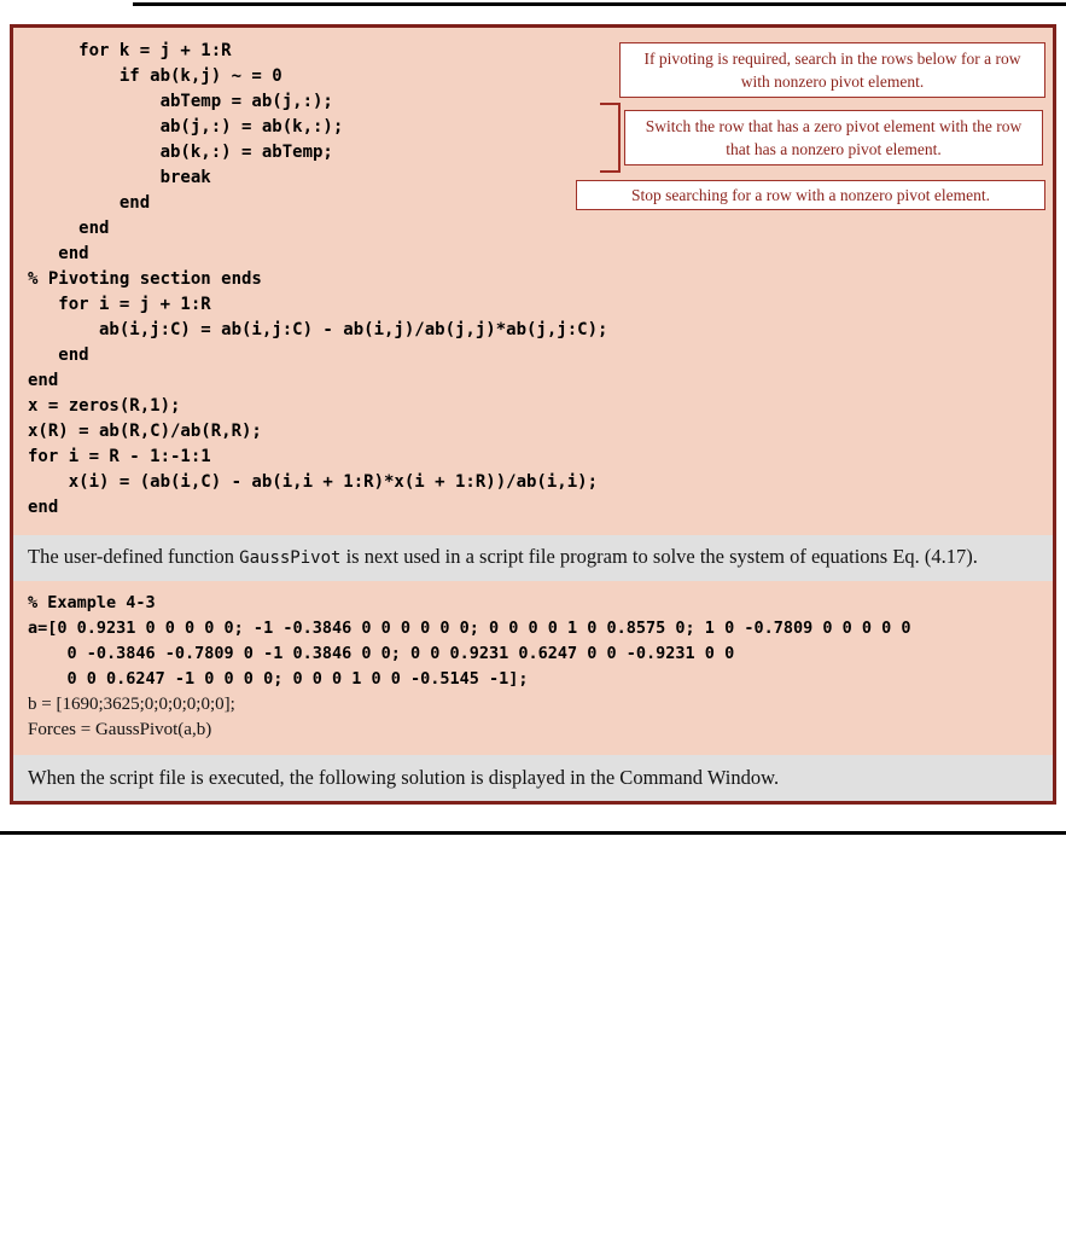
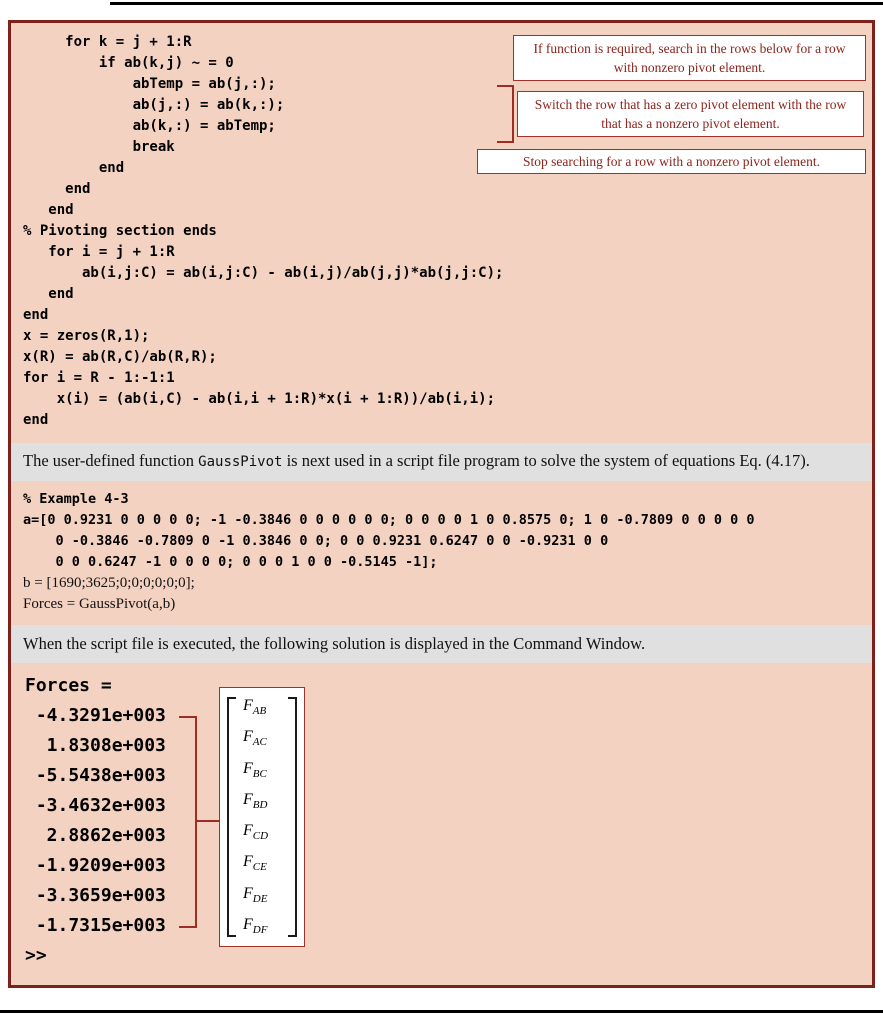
  for k = j + 1:R
  if ab(k,j) ~ = 0
  abTemp = ab(j,:);
  ab(j,:) = ab(k,:);
  ab(k,:) = abTemp;
  break
  end
  end
  end
  % Pivoting section ends
  for i = j + 1:R
  ab(i,j:C) = ab(i,j:C) - ab(i,j)/ab(j,j)*ab(j,j:C);
  end
  end
  x = zeros(R,1);
  x(R) = ab(R,C)/ab(R,R);
  for i = R - 1:-1:1
  x(i) = (ab(i,C) - ab(i,i + 1:R)*x(i + 1:R))/ab(i,i);
  end
- If pivoting is required, search in the rows below for a row with nonzero pivot element.
+ If function is required, search in the rows below for a row with nonzero pivot element.
  Switch the row that has a zero pivot element with the row that has a nonzero pivot element.
  Stop searching for a row with a nonzero pivot element.
  The user-defined function GaussPivot is next used in a script file program to solve the system of equations Eq. (4.17).
  % Example 4-3
  a=[0 0.9231 0 0 0 0 0; -1 -0.3846 0 0 0 0 0 0; 0 0 0 0 1 0 0.8575 0; 1 0 -0.7809 0 0 0 0 0
  0 -0.3846 -0.7809 0 -1 0.3846 0 0; 0 0 0.9231 0.6247 0 0 -0.9231 0 0
  0 0 0.6247 -1 0 0 0 0; 0 0 0 1 0 0 -0.5145 -1];
  b = [1690;3625;0;0;0;0;0;0];
  Forces = GaussPivot(a,b)
  When the script file is executed, the following solution is displayed in the Command Window.
+ Forces =
+ -4.3291e+003
+ 1.8308e+003
+ -5.5438e+003
+ -3.4632e+003
+ 2.8862e+003
+ -1.9209e+003
+ -3.3659e+003
+ -1.7315e+003
+ >>
+ FAB
+ FAC
+ FBC
+ FBD
+ FCD
+ FCE
+ FDE
+ FDF
